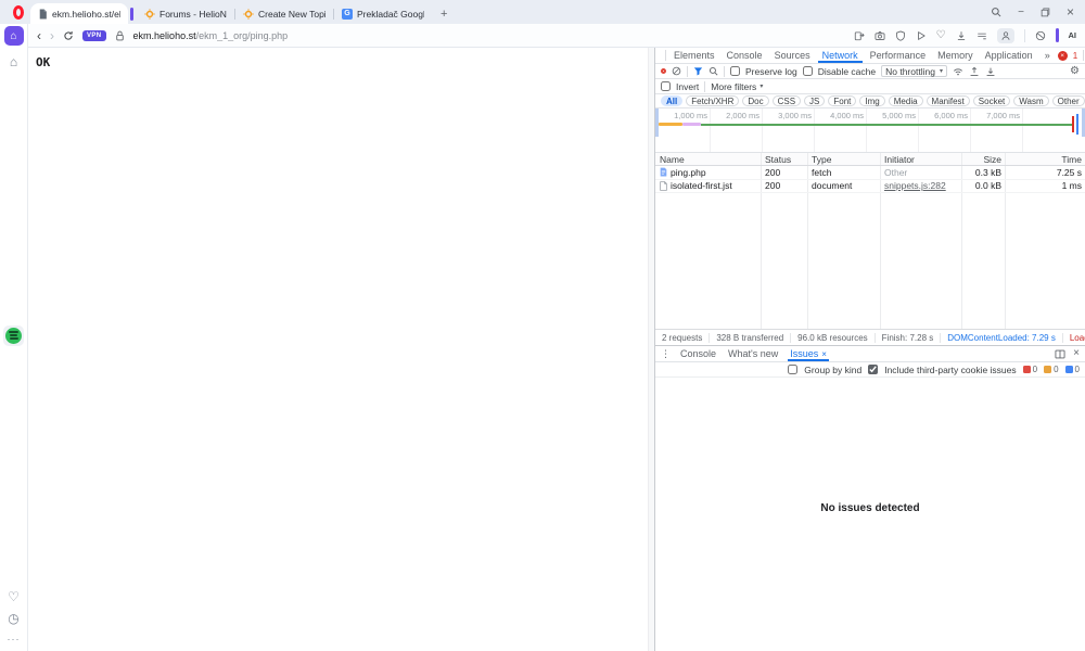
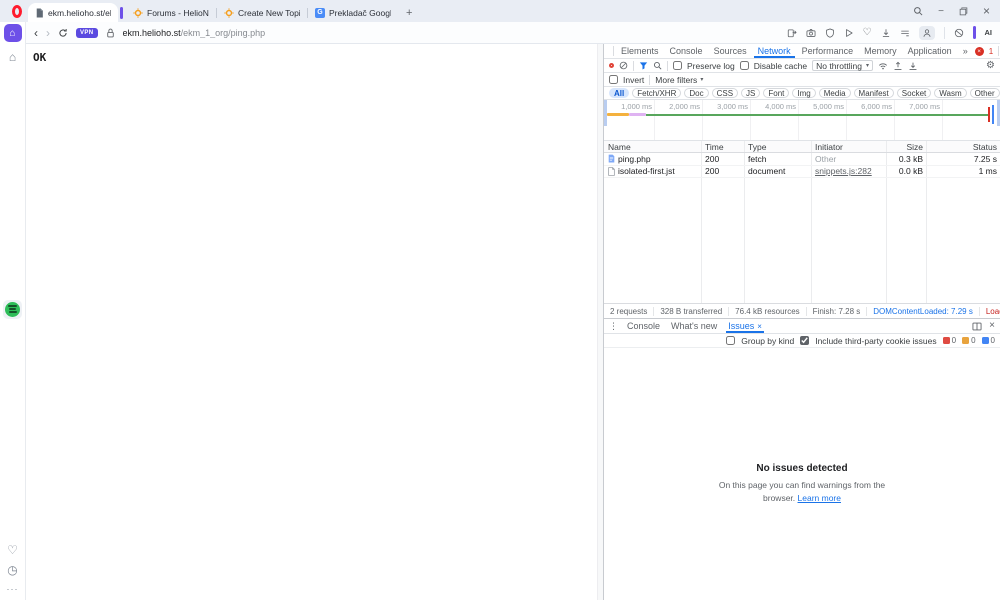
  Forums - HelioN
  Prekladač Googl
  +
  −
  ×
  ⌂
  ⌂
  ♡
  ◷
  ···
  ‹
  ›
  ekm.helioho.st/ekm_1_org/ping.php
  ♡
  AI
  OK
  Elements
  Console
  Sources
  Network
  Performance
  Memory
  Application
  »
  1
  Preserve log
  Disable cache
  No throttling
  ⚙
  Invert
  More filters
  All
  Fetch/XHR
  Doc
  CSS
  JS
  Font
  Img
  Media
  Manifest
  Socket
  Wasm
  Other
  1,000 ms
  2,000 ms
  3,000 ms
  4,000 ms
  5,000 ms
  6,000 ms
  7,000 ms
  Name
- Status
+ Time
  Type
  Initiator
  Size
- Time
+ Status
  ping.php
  200
  fetch
  Other
  0.3 kB
  7.25 s
  isolated-first.jst
  200
  document
  snippets.js:282
  0.0 kB
  1 ms
  2 requests
  328 B transferred
- 96.0 kB resources
+ 76.4 kB resources
  Finish: 7.28 s
  DOMContentLoaded: 7.29 s
  ⋮
  Console
  What's new
  Issues
  ×
  ×
  Group by kind
  Include third-party cookie issues
  0
  0
  0
  No issues detected
+ On this page you can find warnings from the browser. Learn more
